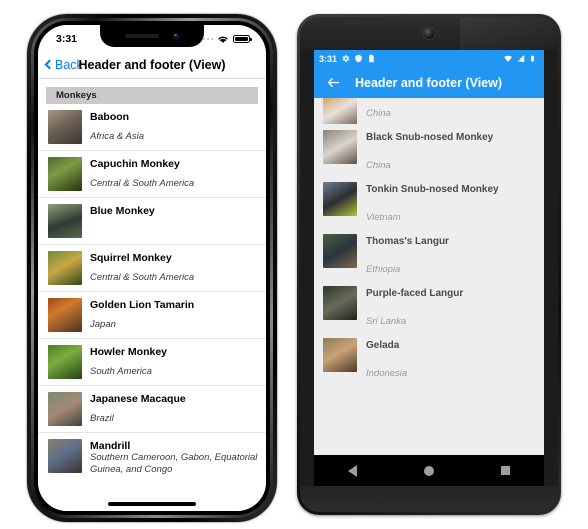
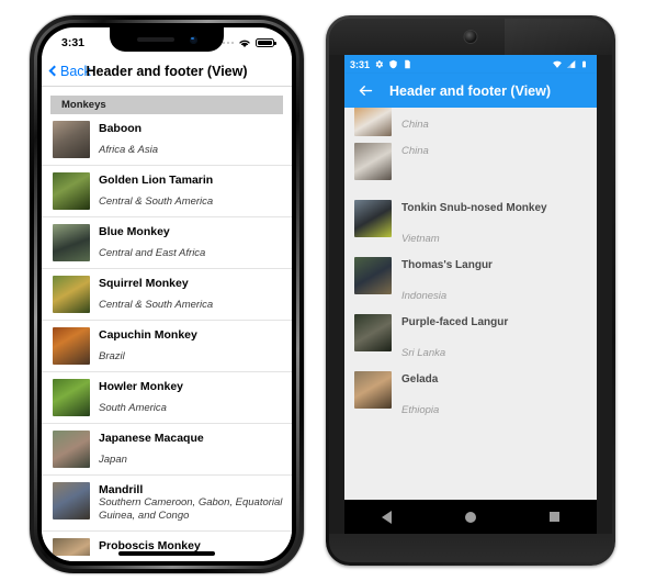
  3:31
  Back
  Header and footer (View)
  Monkeys
  Baboon
  Africa & Asia
- Capuchin Monkey
+ Golden Lion Tamarin
  Central & South America
  Blue Monkey
+ Central and East Africa
  Squirrel Monkey
  Central & South America
- Golden Lion Tamarin
+ Capuchin Monkey
- Japan
+ Brazil
  Howler Monkey
  South America
  Japanese Macaque
- Brazil
+ Japan
  Mandrill
  Southern Cameroon, Gabon, Equatorial Guinea, and Congo
+ Proboscis Monkey
  3:31
  Header and footer (View)
  China
- Black Snub-nosed Monkey
  China
  Tonkin Snub-nosed Monkey
  Vietnam
  Thomas's Langur
- Ethiopia
+ Indonesia
  Purple-faced Langur
  Sri Lanka
  Gelada
- Indonesia
+ Ethiopia
